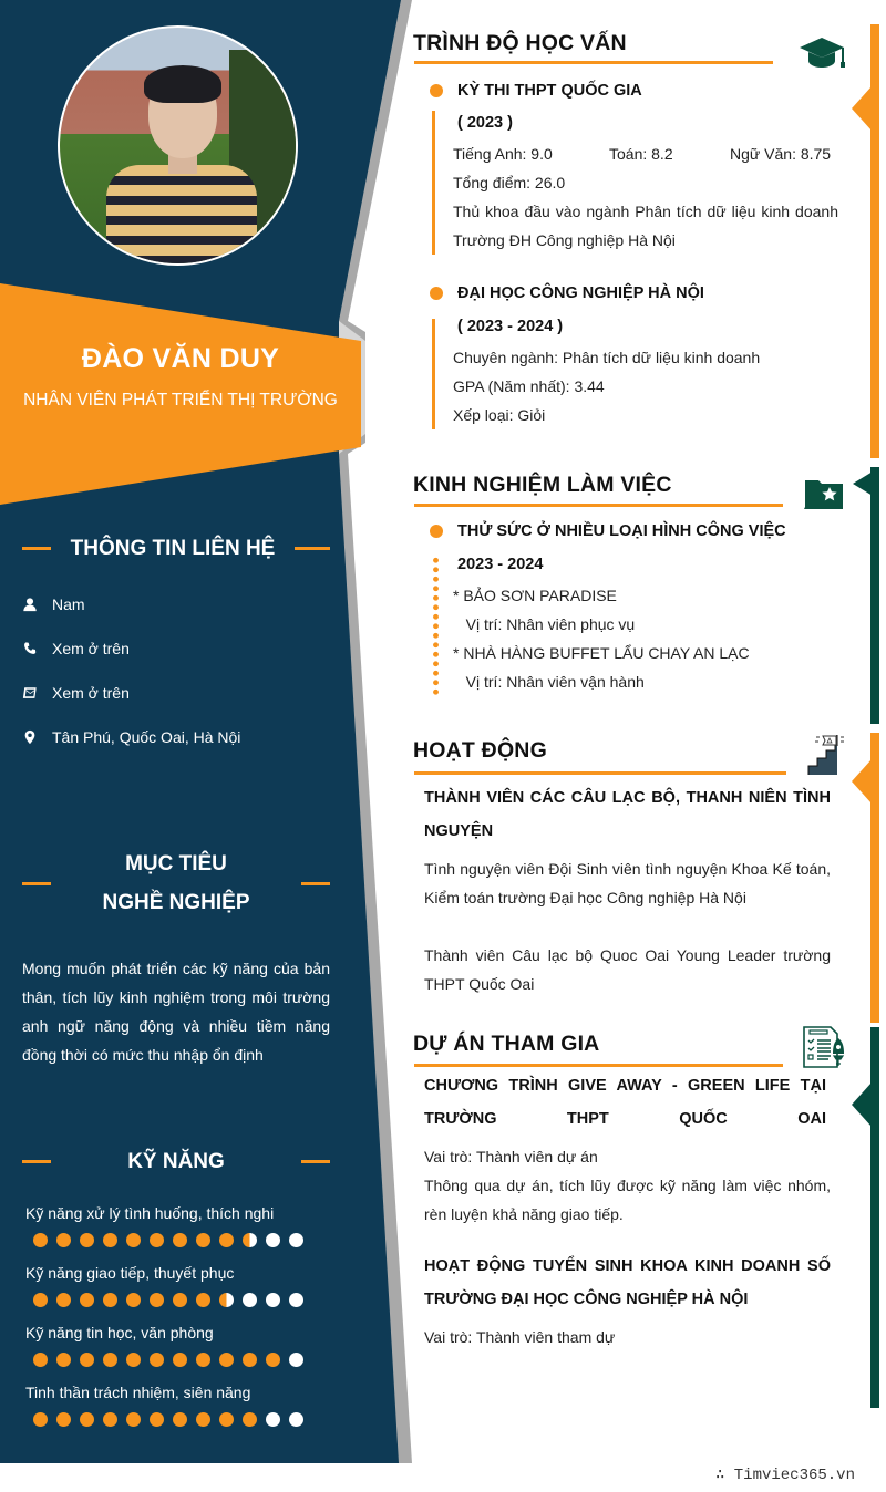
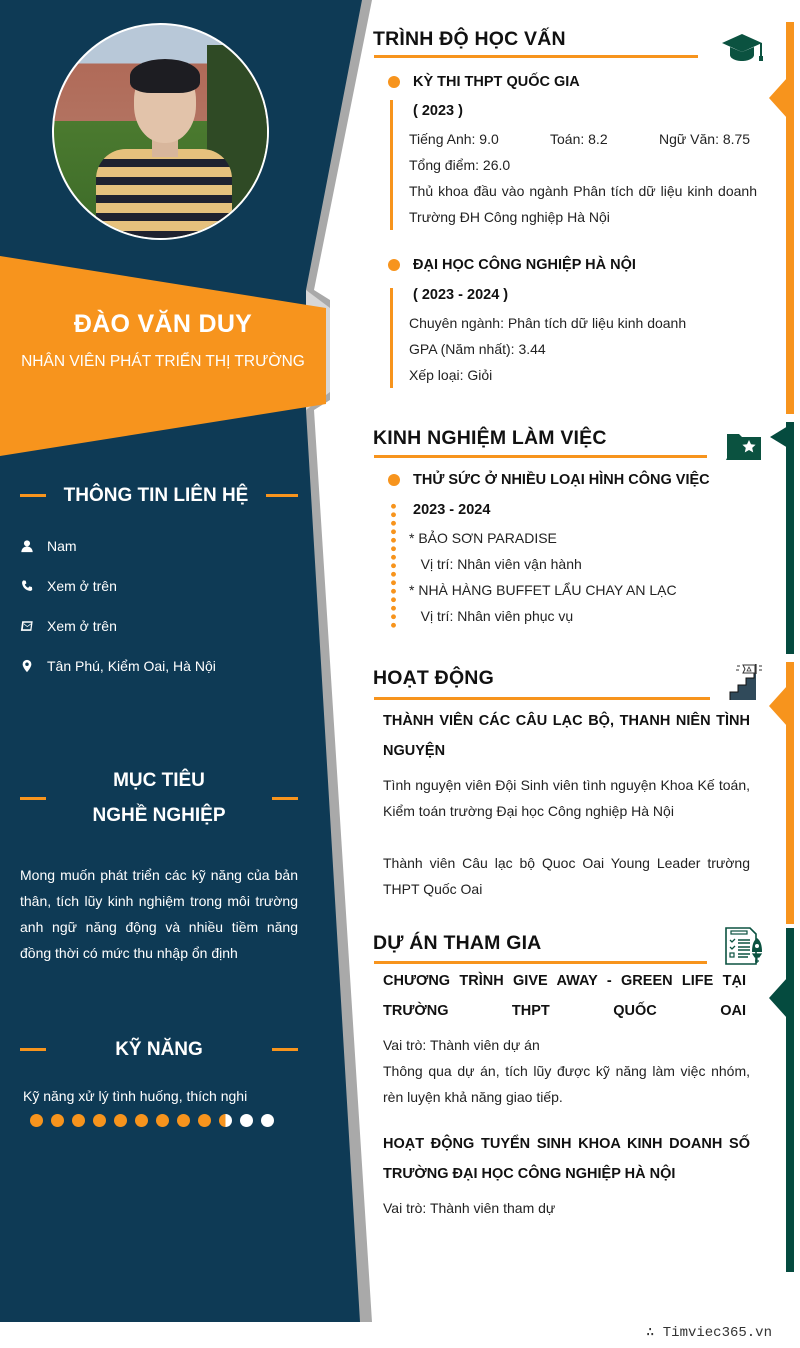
  ĐÀO VĂN DUY
  NHÂN VIÊN PHÁT TRIỂN THỊ TRƯỜNG
  THÔNG TIN LIÊN HỆ
  Nam
  Xem ở trên
  Xem ở trên
- Tân Phú, Quốc Oai, Hà Nội
+ Tân Phú, Kiểm Oai, Hà Nội
  MỤC TIÊU NGHỀ NGHIỆP
  Mong muốn phát triển các kỹ năng của bản thân, tích lũy kinh nghiệm trong môi trường anh ngữ năng động và nhiều tiềm năng đồng thời có mức thu nhập ổn định
  KỸ NĂNG
  Kỹ năng xử lý tình huống, thích nghi
- Kỹ năng giao tiếp, thuyết phục
- Kỹ năng tin học, văn phòng
- Tinh thần trách nhiệm, siên năng
  TRÌNH ĐỘ HỌC VẤN
  KỲ THI THPT QUỐC GIA
  ( 2023 )
  Tiếng Anh: 9.0
  Toán: 8.2
  Ngữ Văn: 8.75
  Tổng điểm: 26.0
  Thủ khoa đầu vào ngành Phân tích dữ liệu kinh doanh
  Trường ĐH Công nghiệp Hà Nội
  ĐẠI HỌC CÔNG NGHIỆP HÀ NỘI
  ( 2023 - 2024 )
  Chuyên ngành: Phân tích dữ liệu kinh doanh
  GPA (Năm nhất): 3.44
  Xếp loại: Giỏi
  KINH NGHIỆM LÀM VIỆC
  THỬ SỨC Ở NHIỀU LOẠI HÌNH CÔNG VIỆC
  2023 - 2024
  * BẢO SƠN PARADISE
- Vị trí: Nhân viên phục vụ
+ Vị trí: Nhân viên vận hành
  * NHÀ HÀNG BUFFET LẨU CHAY AN LẠC
- Vị trí: Nhân viên vận hành
+ Vị trí: Nhân viên phục vụ
  HOẠT ĐỘNG
  THÀNH VIÊN CÁC CÂU LẠC BỘ, THANH NIÊN TÌNH NGUYỆN
  Tình nguyện viên Đội Sinh viên tình nguyện Khoa Kế toán, Kiểm toán trường Đại học Công nghiệp Hà Nội
  Thành viên Câu lạc bộ Quoc Oai Young Leader trường THPT Quốc Oai
  DỰ ÁN THAM GIA
  CHƯƠNG TRÌNH GIVE AWAY - GREEN LIFE TẠI TRƯỜNG THPT QUỐC OAI
  Vai trò: Thành viên dự án
  Thông qua dự án, tích lũy được kỹ năng làm việc nhóm, rèn luyện khả năng giao tiếp.
  HOẠT ĐỘNG TUYỂN SINH KHOA KINH DOANH SỐ TRƯỜNG ĐẠI HỌC CÔNG NGHIỆP HÀ NỘI
  Vai trò: Thành viên tham dự
  ∴ Timviec365.vn
